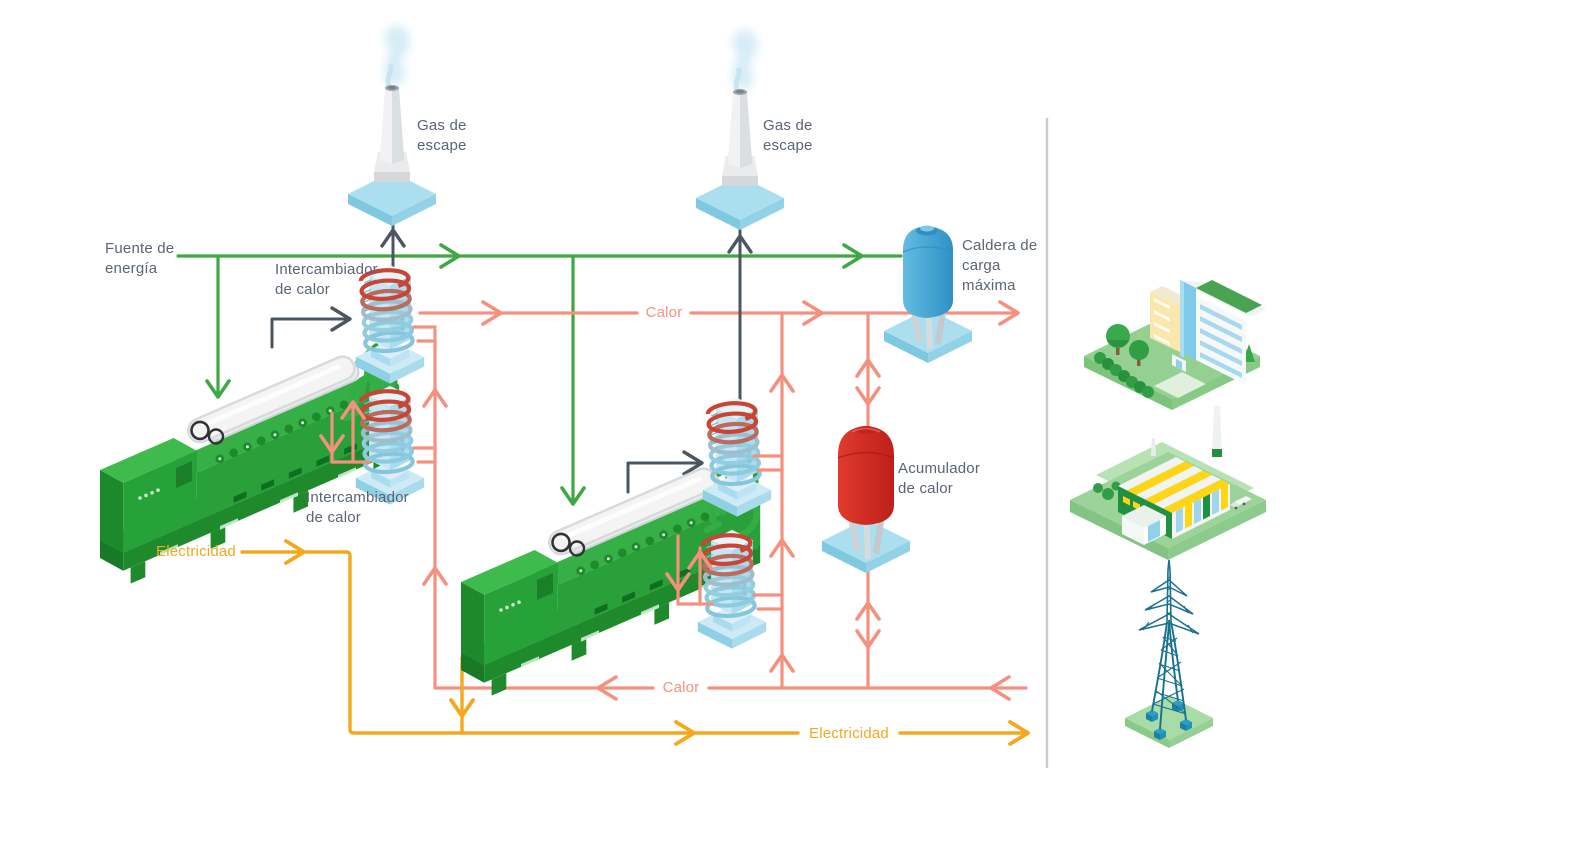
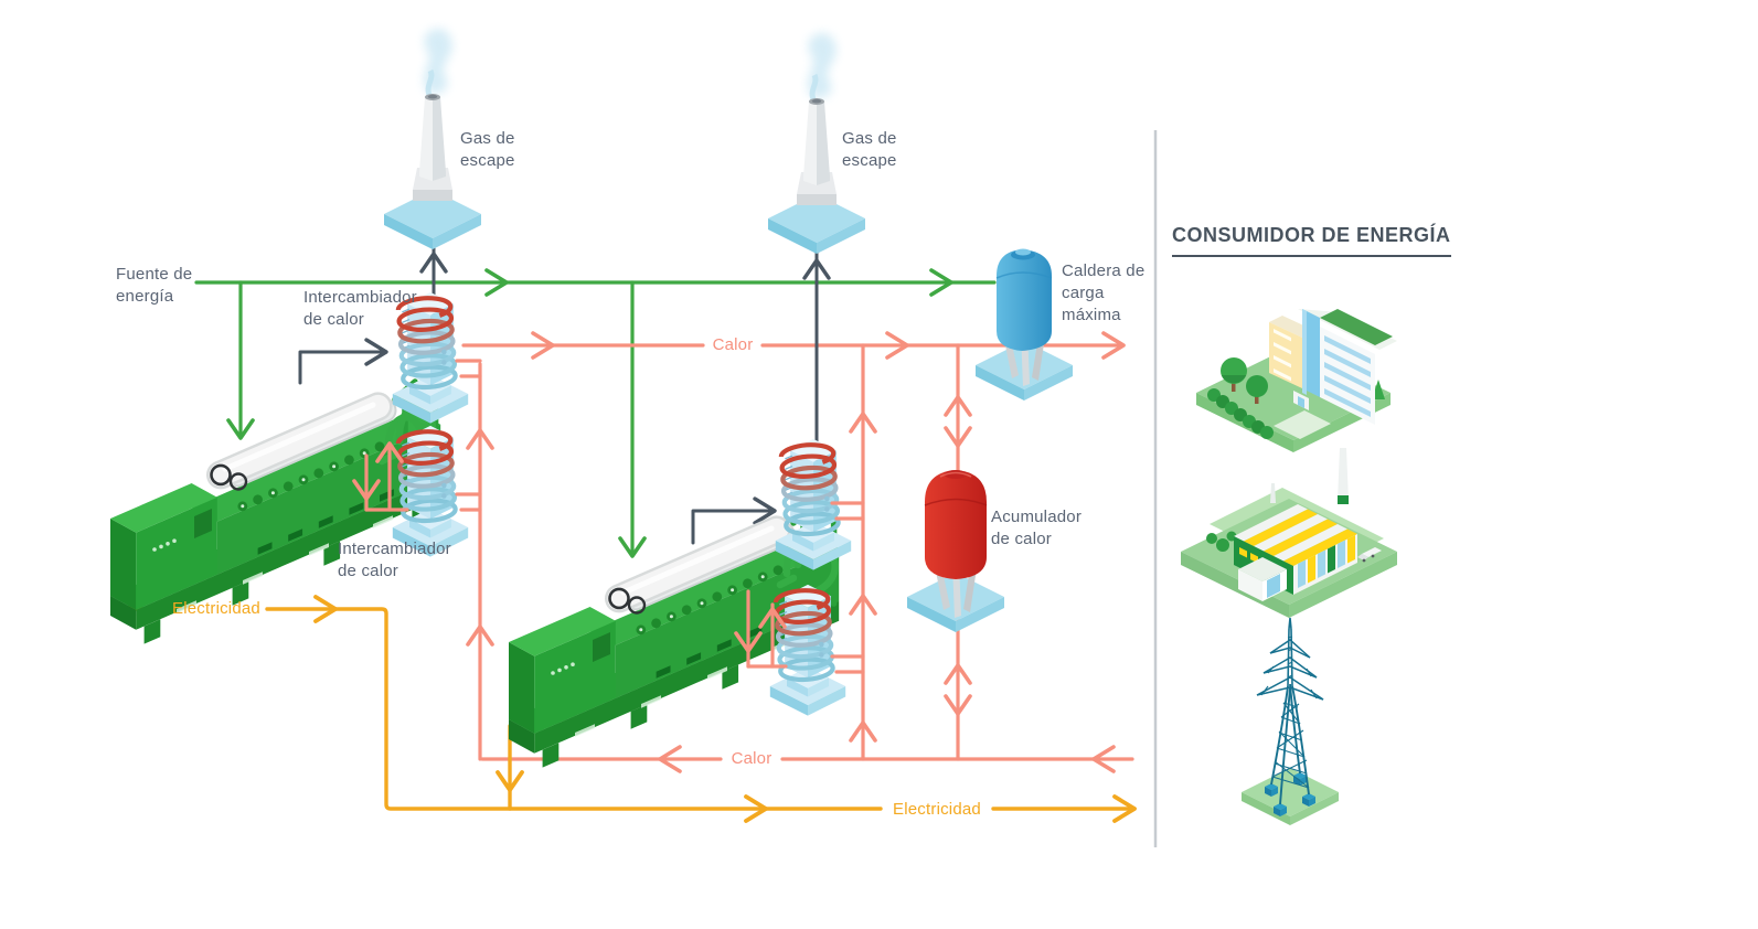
  Fuente de
  energía
  Gas de
  escape
  Gas de
  escape
  Intercambiador
  de calor
  Intercambiador
  de calor
  Caldera de
  carga
  máxima
  Acumulador
  de calor
  Calor
  Calor
  Electricidad
  Electricidad
+ CONSUMIDOR DE ENERGÍA
